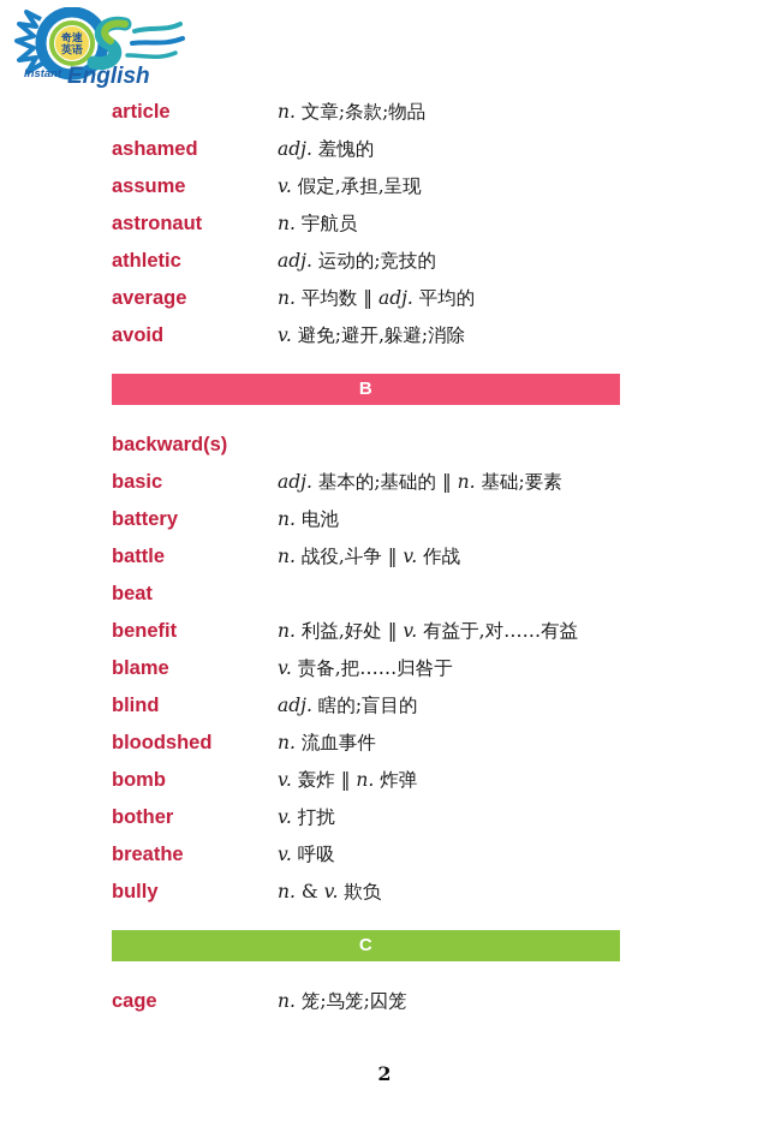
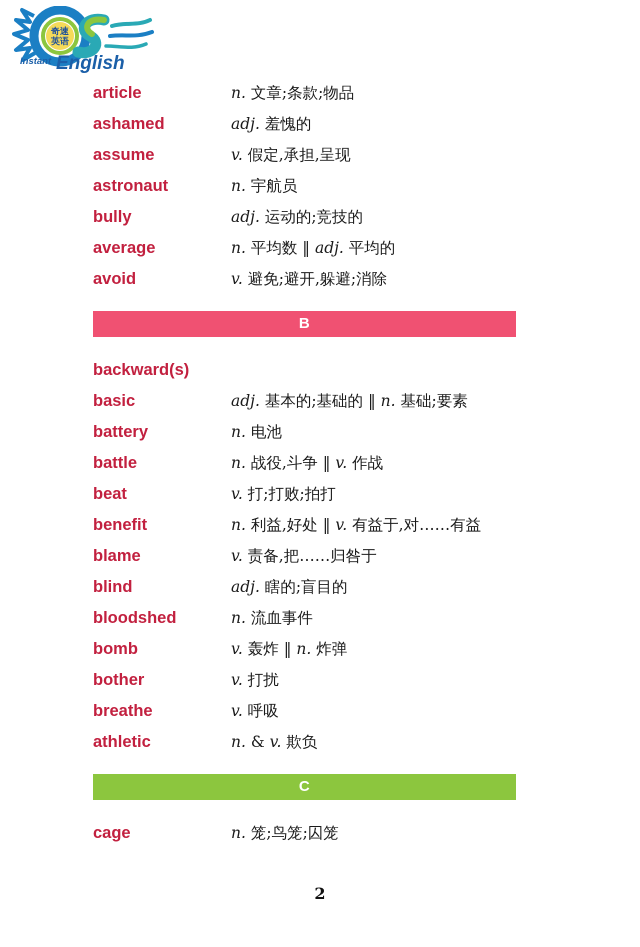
  奇速
  英语
  Instant
  English
  article
  n. 文章;条款;物品
  ashamed
  adj. 羞愧的
  assume
  v. 假定,承担,呈现
  astronaut
  n. 宇航员
- athletic
+ bully
  adj. 运动的;竞技的
  average
  n. 平均数 ‖ adj. 平均的
  avoid
  v. 避免;避开,躲避;消除
  B
  backward(s)
  basic
  adj. 基本的;基础的 ‖ n. 基础;要素
  battery
  n. 电池
  battle
  n. 战役,斗争 ‖ v. 作战
  beat
+ v. 打;打败;拍打
  benefit
  n. 利益,好处 ‖ v. 有益于,对……有益
  blame
  v. 责备,把……归咎于
  blind
  adj. 瞎的;盲目的
  bloodshed
  n. 流血事件
  bomb
  v. 轰炸 ‖ n. 炸弹
  bother
  v. 打扰
  breathe
  v. 呼吸
- bully
+ athletic
  n. & v. 欺负
  C
  cage
  n. 笼;鸟笼;囚笼
  2
